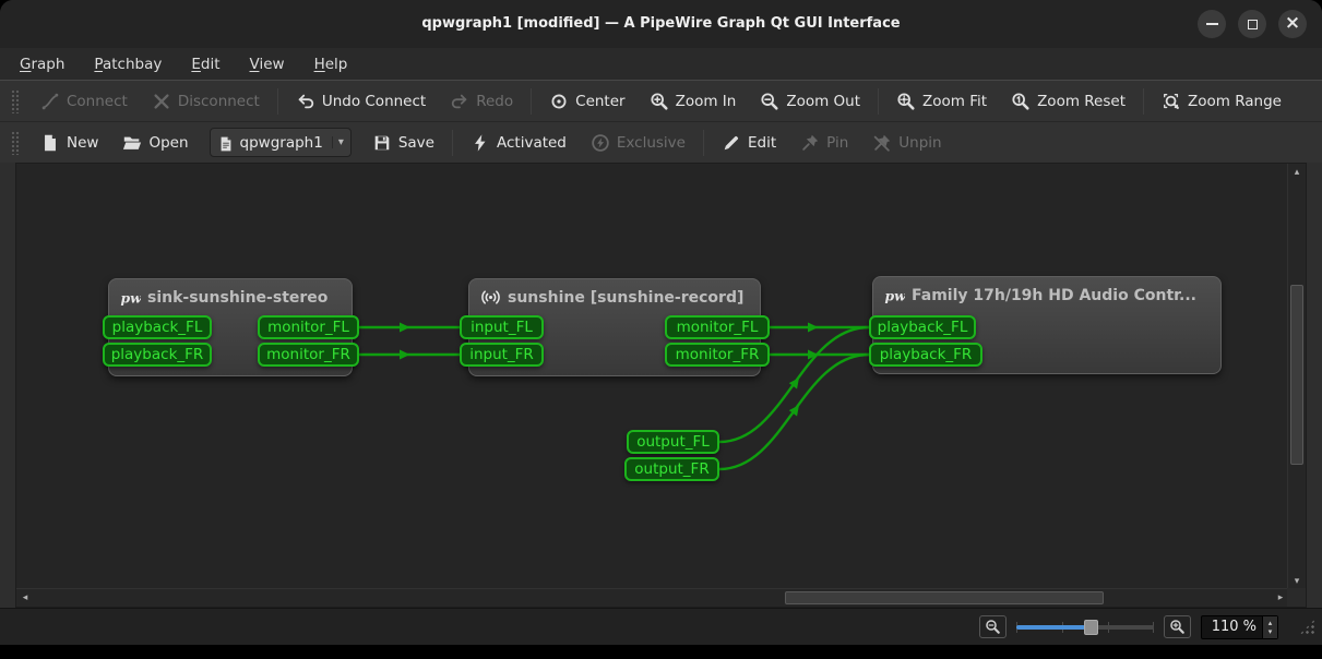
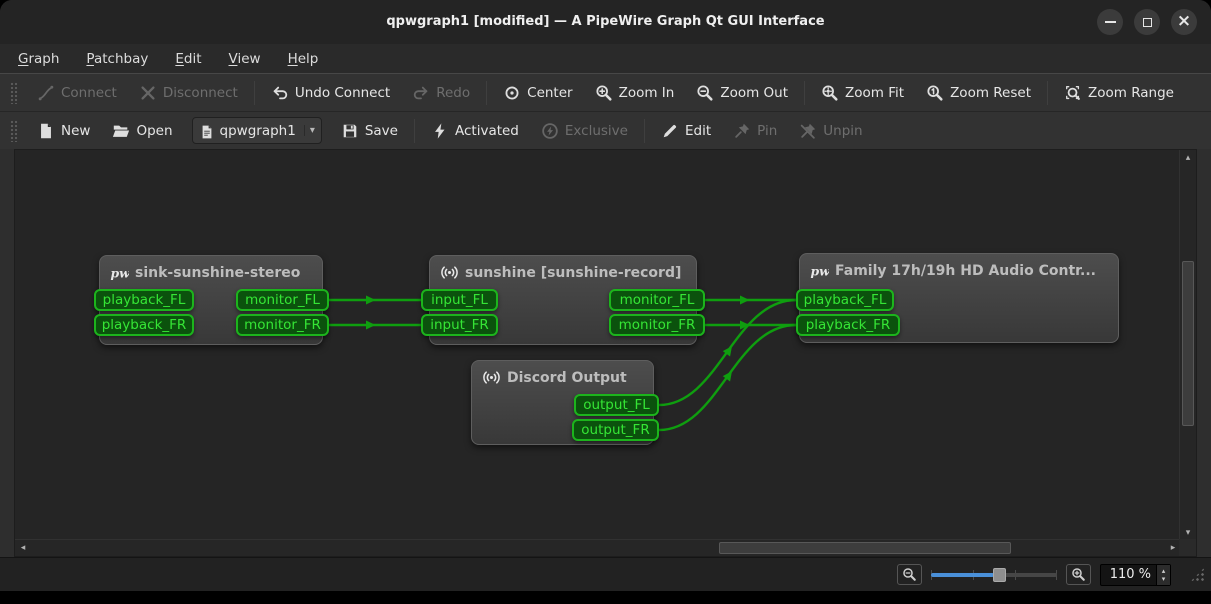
  qpwgraph1 [modified] — A PipeWire Graph Qt GUI Interface
  ×
  Graph
  Patchbay
  Edit
  View
  Help
  Connect
  Disconnect
  Undo Connect
  Redo
  Center
  Zoom In
  Zoom Out
  Zoom Fit
  Zoom Reset
  Zoom Range
  New
  Open
  qpwgraph1
  ▾
  Save
  Activated
  Exclusive
  Edit
  Pin
  Unpin
  pw
  sink-sunshine-stereo
  playback_FL
  playback_FR
  monitor_FL
  monitor_FR
  sunshine [sunshine-record]
  input_FL
  input_FR
  monitor_FL
  monitor_FR
  pw
  Family 17h/19h HD Audio Contr...
  playback_FL
  playback_FR
+ Discord Output
  output_FL
  output_FR
  ▴
  ▾
  ◂
  ▸
  110 %
  ▴
  ▾
